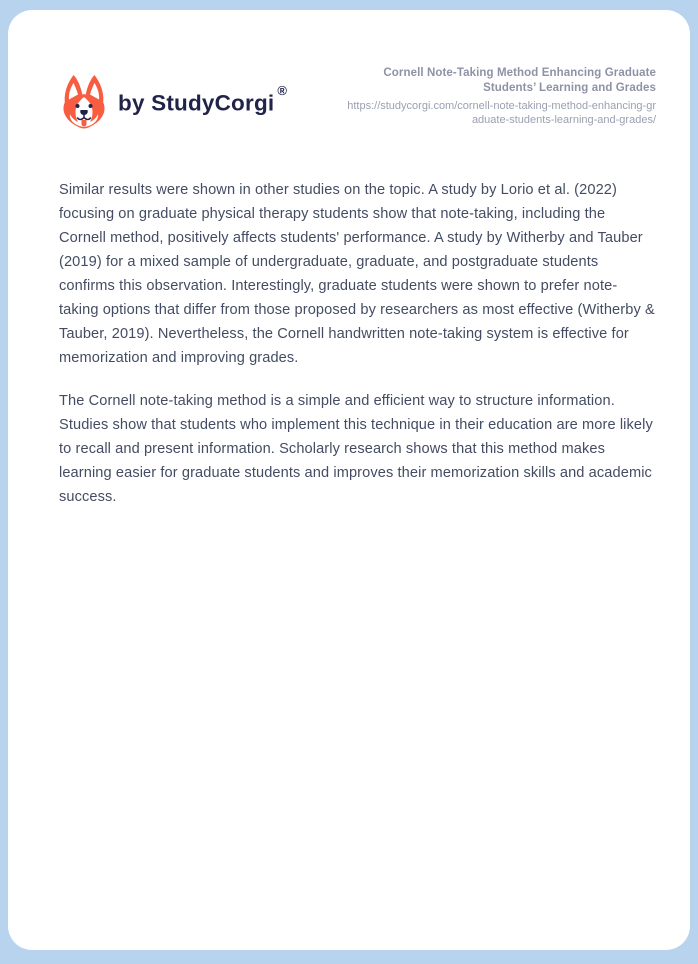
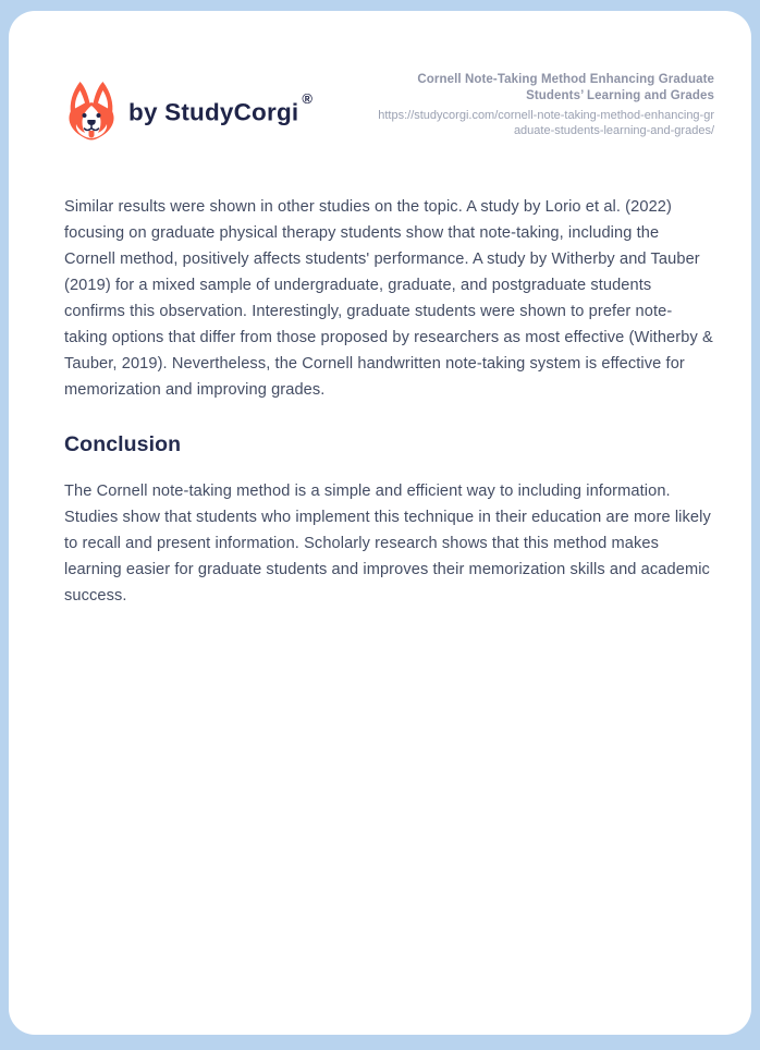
  by StudyCorgi®
  Cornell Note-Taking Method Enhancing Graduate Students’ Learning and Grades
  https://studycorgi.com/cornell-note-taking-method-enhancing-graduate-students-learning-and-grades/
  Similar results were shown in other studies on the topic. A study by Lorio et al. (2022) focusing on graduate physical therapy students show that note-taking, including the Cornell method, positively affects students' performance. A study by Witherby and Tauber (2019) for a mixed sample of undergraduate, graduate, and postgraduate students confirms this observation. Interestingly, graduate students were shown to prefer note-taking options that differ from those proposed by researchers as most effective (Witherby & Tauber, 2019). Nevertheless, the Cornell handwritten note-taking system is effective for memorization and improving grades.
+ Conclusion
- The Cornell note-taking method is a simple and efficient way to structure information. Studies show that students who implement this technique in their education are more likely to recall and present information. Scholarly research shows that this method makes learning easier for graduate students and improves their memorization skills and academic success.
+ The Cornell note-taking method is a simple and efficient way to including information. Studies show that students who implement this technique in their education are more likely to recall and present information. Scholarly research shows that this method makes learning easier for graduate students and improves their memorization skills and academic success.
